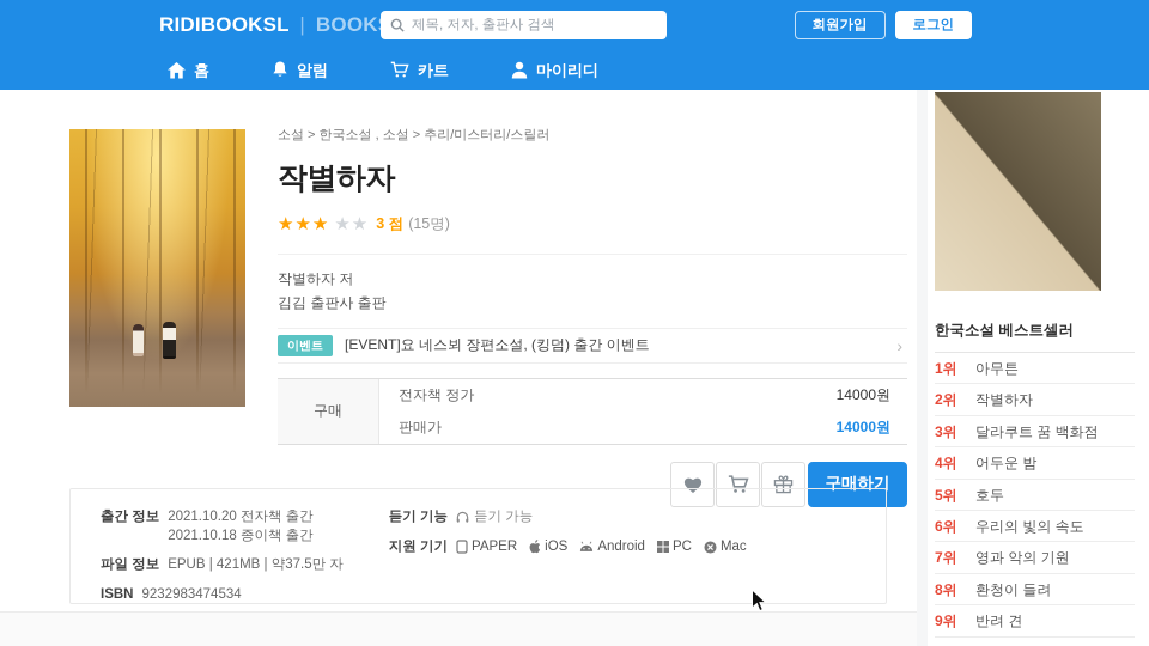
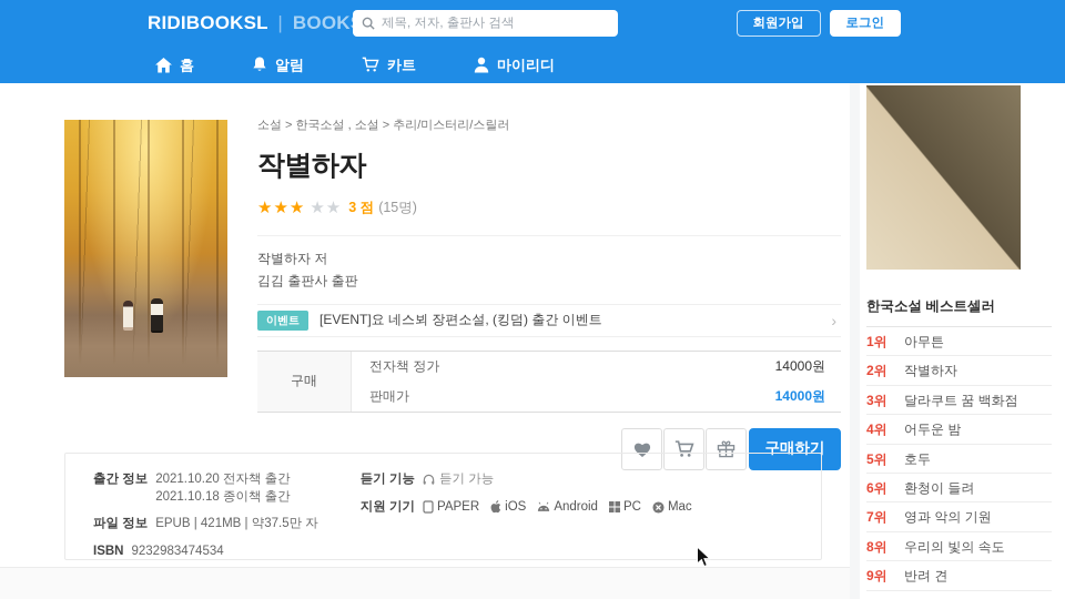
  RIDIBOOKSL | BOOK
  제목, 저자, 출판사 검색
  회원가입
  로그인
  홈
  알림
  카트
  마이리디
  소설 > 한국소설 , 소설 > 추리/미스터리/스릴러
  작별하자
  ★★★
  ★★
  3 점
  (15명)
  작별하자 저
  김김 출판사 출판
  이벤트
  [EVENT]요 네스뵈 장편소설, (킹덤) 출간 이벤트
  ›
  구매
  전자책 정가
  14000원
  판매가
  14000원
  구매하기
  출간 정보
  2021.10.20 전자책 출간
  2021.10.18 종이책 출간
  파일 정보
  EPUB | 421MB | 약37.5만 자
  ISBN
  9232983474534
  듣기 기능
  듣기 가능
  지원 기기
  PAPER
  iOS
  Android
  PC
  Mac
  한국소설 베스트셀러
  1위
  아무튼
  2위
  작별하자
  3위
  달라쿠트 꿈 백화점
  4위
  어두운 밤
  5위
  호두
  6위
- 우리의 빛의 속도
+ 환청이 들려
  7위
  영과 악의 기원
  8위
- 환청이 들려
+ 우리의 빛의 속도
  9위
  반려 견
